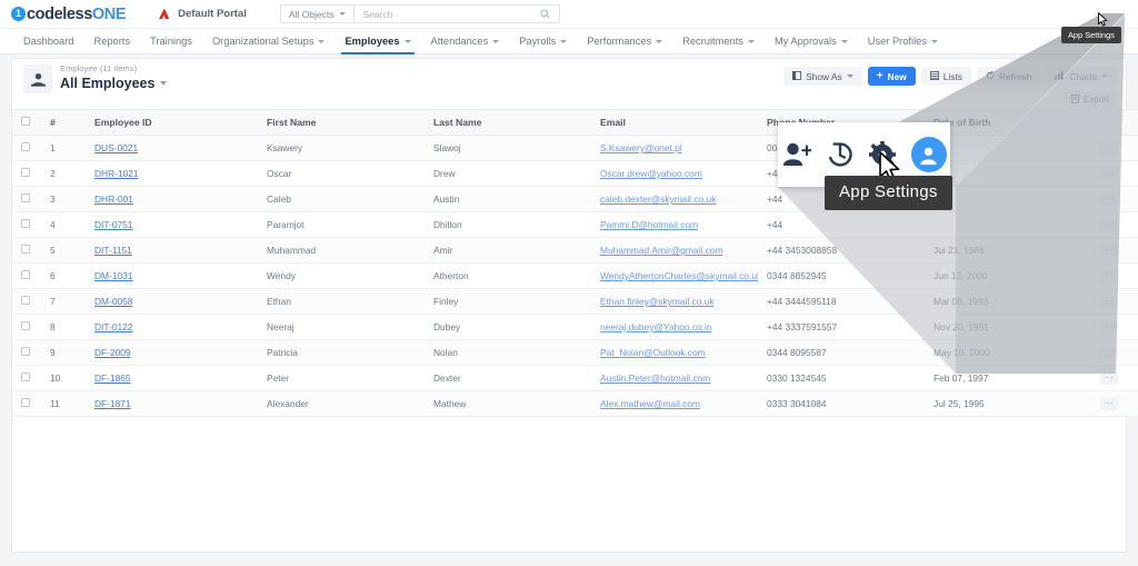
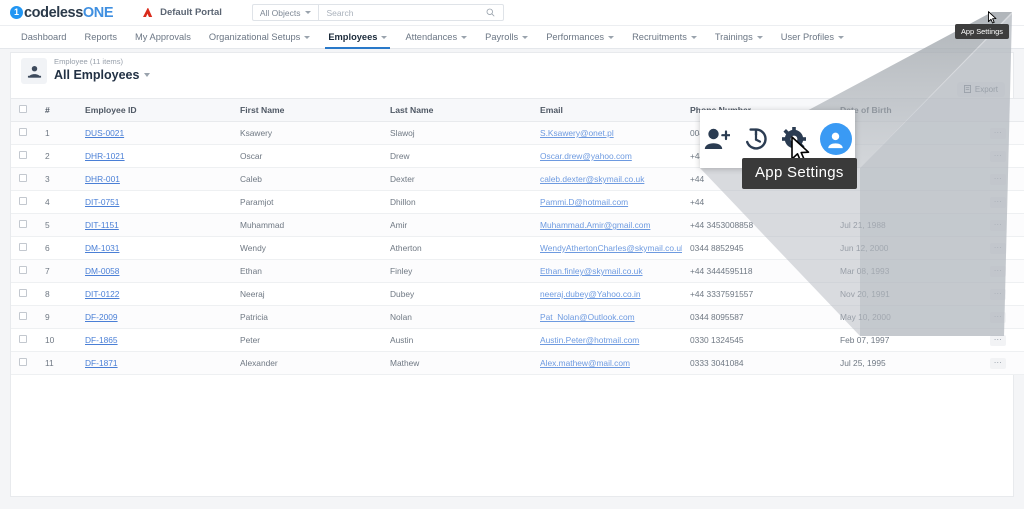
  1
  codelessONE
  Default Portal
  All Objects
  Search
  Dashboard
  Reports
- Trainings
+ My Approvals
  Organizational Setups
  Employees
  Attendances
  Payrolls
  Performances
  Recruitments
- My Approvals
+ Trainings
  User Profiles
  Employee (11 items)
  All Employees
- Show As
- +
- New
- Lists
- Charts
  Export
  	1	DUS-0021	Ksawery	Slawoj	S.Ksawery@onet.pl	00
  	2	DHR-1021	Oscar	Drew	Oscar.drew@yahoo.com	+4
- 	3	DHR-001	Caleb	Austin	caleb.dexter@skymail.co.uk	+44
+ 	3	DHR-001	Caleb	Dexter	caleb.dexter@skymail.co.uk	+44
  	4	DIT-0751	Paramjot	Dhillon	Pammi.D@hotmail.com	+44
  	5	DIT-1151	Muhammad	Amir	Muhammad.Amir@gmail.com	+44 3453008858	Jul 21, 1988
  	6	DM-1031	Wendy	Atherton	WendyAthertonCharles@skymail.co.u	0344 8852945	Jun 12, 2000
  	7	DM-0058	Ethan	Finley	Ethan.finley@skymail.co.uk	+44 3444595118	Mar 08, 1993
  	8	DIT-0122	Neeraj	Dubey	neeraj.dubey@Yahoo.co.in	+44 3337591557	Nov 20, 1991
  	9	DF-2009	Patricia	Nolan	Pat_Nolan@Outlook.com	0344 8095587	May 10, 2000
- 	10	DF-1865	Peter	Dexter	Austin.Peter@hotmail.com	0330 1324545	Feb 07, 1997	⋯
+ 	10	DF-1865	Peter	Austin	Austin.Peter@hotmail.com	0330 1324545	Feb 07, 1997	⋯
  	11	DF-1871	Alexander	Mathew	Alex.mathew@mail.com	0333 3041084	Jul 25, 1995	⋯
  App Settings
  App Settings
